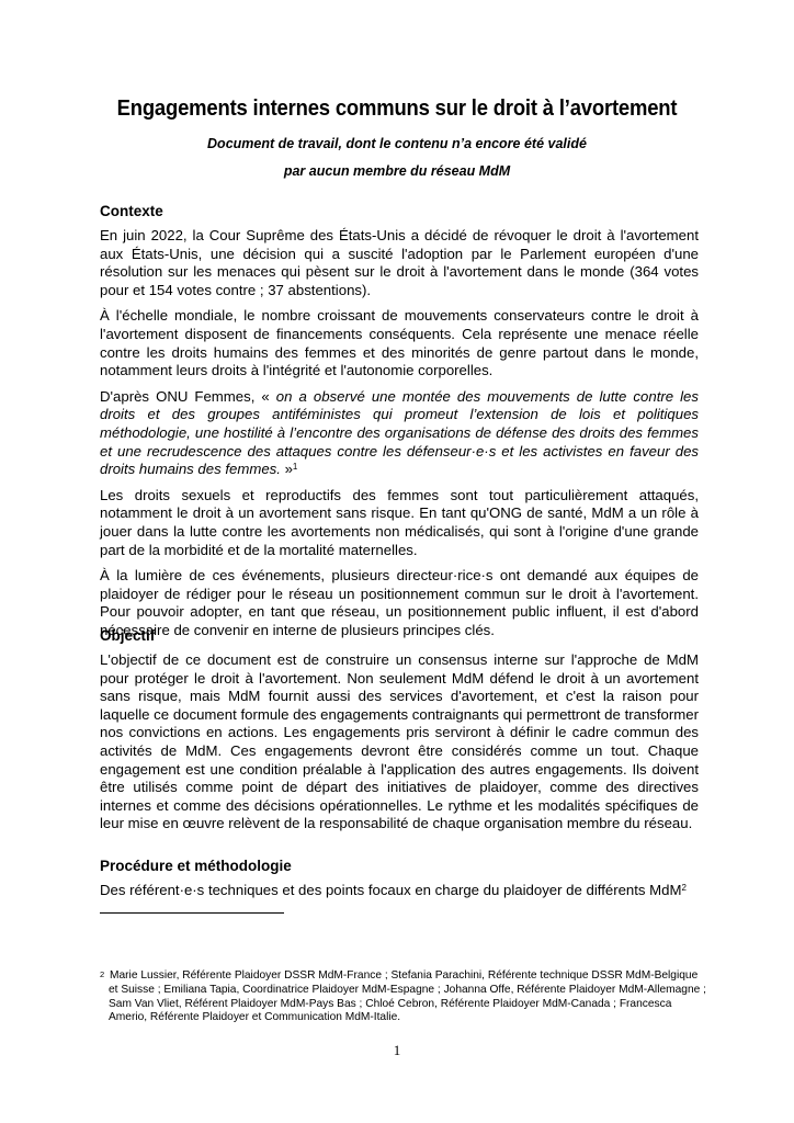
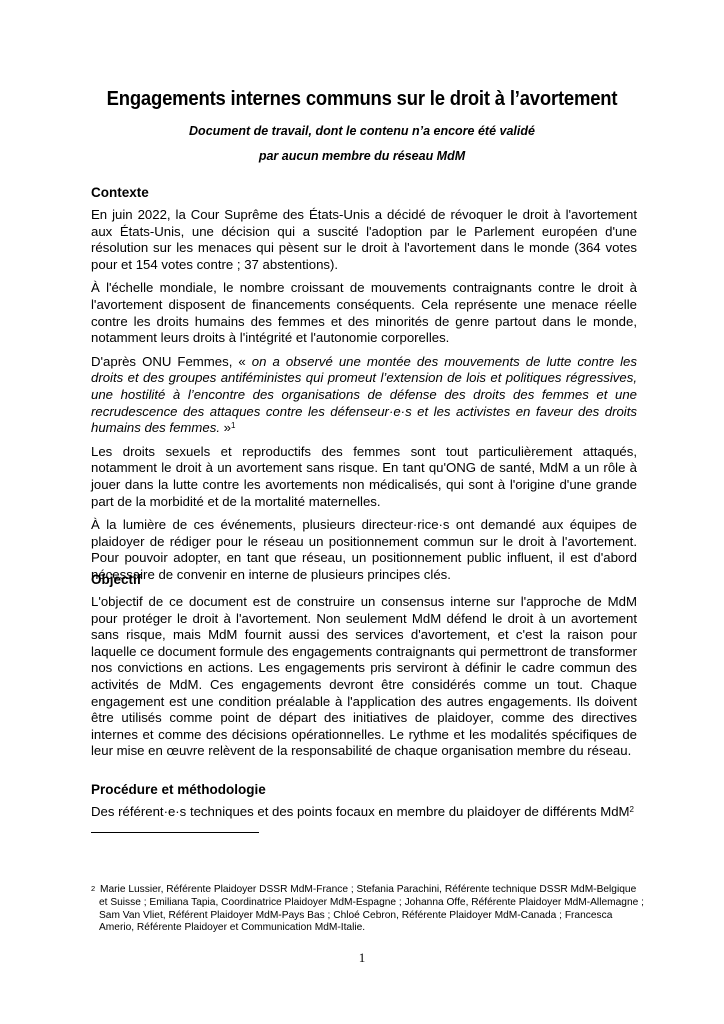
  Engagements internes communs sur le droit à l’avortement
  Document de travail, dont le contenu n’a encore été validé
  par aucun membre du réseau MdM
  Contexte
  En juin 2022, la Cour Suprême des États-Unis a décidé de révoquer le droit à l'avortement aux États-Unis, une décision qui a suscité l'adoption par le Parlement européen d'une résolution sur les menaces qui pèsent sur le droit à l'avortement dans le monde (364 votes pour et 154 votes contre ; 37 abstentions).
- À l'échelle mondiale, le nombre croissant de mouvements conservateurs contre le droit à l'avortement disposent de financements conséquents. Cela représente une menace réelle contre les droits humains des femmes et des minorités de genre partout dans le monde, notamment leurs droits à l'intégrité et l'autonomie corporelles.
+ À l'échelle mondiale, le nombre croissant de mouvements contraignants contre le droit à l'avortement disposent de financements conséquents. Cela représente une menace réelle contre les droits humains des femmes et des minorités de genre partout dans le monde, notamment leurs droits à l'intégrité et l'autonomie corporelles.
- D'après ONU Femmes, « on a observé une montée des mouvements de lutte contre les droits et des groupes antiféministes qui promeut l’extension de lois et politiques méthodologie, une hostilité à l’encontre des organisations de défense des droits des femmes et une recrudescence des attaques contre les défenseur·e·s et les activistes en faveur des droits humains des femmes. »1
+ D'après ONU Femmes, « on a observé une montée des mouvements de lutte contre les droits et des groupes antiféministes qui promeut l’extension de lois et politiques régressives, une hostilité à l’encontre des organisations de défense des droits des femmes et une recrudescence des attaques contre les défenseur·e·s et les activistes en faveur des droits humains des femmes. »1
  Les droits sexuels et reproductifs des femmes sont tout particulièrement attaqués, notamment le droit à un avortement sans risque. En tant qu'ONG de santé, MdM a un rôle à jouer dans la lutte contre les avortements non médicalisés, qui sont à l'origine d'une grande part de la morbidité et de la mortalité maternelles.
  À la lumière de ces événements, plusieurs directeur·rice·s ont demandé aux équipes de plaidoyer de rédiger pour le réseau un positionnement commun sur le droit à l'avortement. Pour pouvoir adopter, en tant que réseau, un positionnement public influent, il est d'abord nécessaire de convenir en interne de plusieurs principes clés.
  Objectif
  L'objectif de ce document est de construire un consensus interne sur l'approche de MdM pour protéger le droit à l'avortement. Non seulement MdM défend le droit à un avortement sans risque, mais MdM fournit aussi des services d'avortement, et c'est la raison pour laquelle ce document formule des engagements contraignants qui permettront de transformer nos convictions en actions. Les engagements pris serviront à définir le cadre commun des activités de MdM. Ces engagements devront être considérés comme un tout. Chaque engagement est une condition préalable à l'application des autres engagements. Ils doivent être utilisés comme point de départ des initiatives de plaidoyer, comme des directives internes et comme des décisions opérationnelles. Le rythme et les modalités spécifiques de leur mise en œuvre relèvent de la responsabilité de chaque organisation membre du réseau.
  Procédure et méthodologie
- Des référent·e·s techniques et des points focaux en charge du plaidoyer de différents MdM2
+ Des référent·e·s techniques et des points focaux en membre du plaidoyer de différents MdM2
  2 Marie Lussier, Référente Plaidoyer DSSR MdM-France ; Stefania Parachini, Référente technique DSSR MdM-Belgique et Suisse ; Emiliana Tapia, Coordinatrice Plaidoyer MdM-Espagne ; Johanna Offe, Référente Plaidoyer MdM-Allemagne ; Sam Van Vliet, Référent Plaidoyer MdM-Pays Bas ; Chloé Cebron, Référente Plaidoyer MdM-Canada ; Francesca Amerio, Référente Plaidoyer et Communication MdM-Italie.
  1
